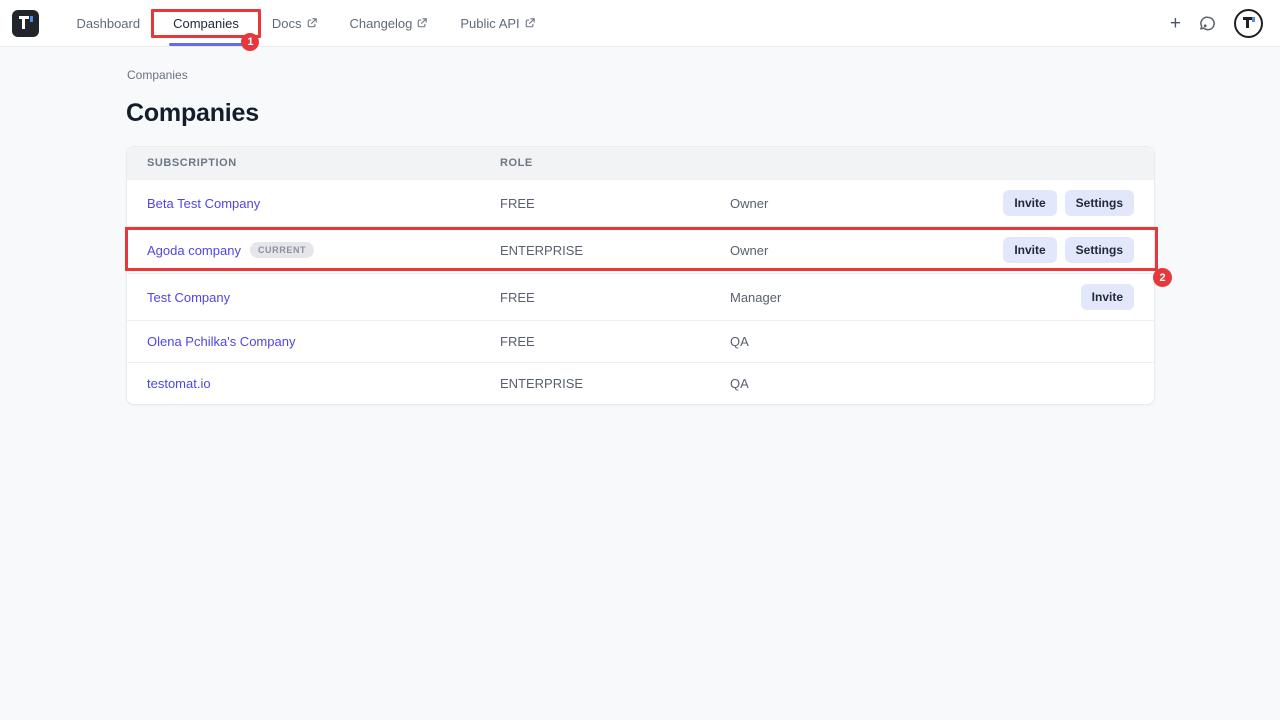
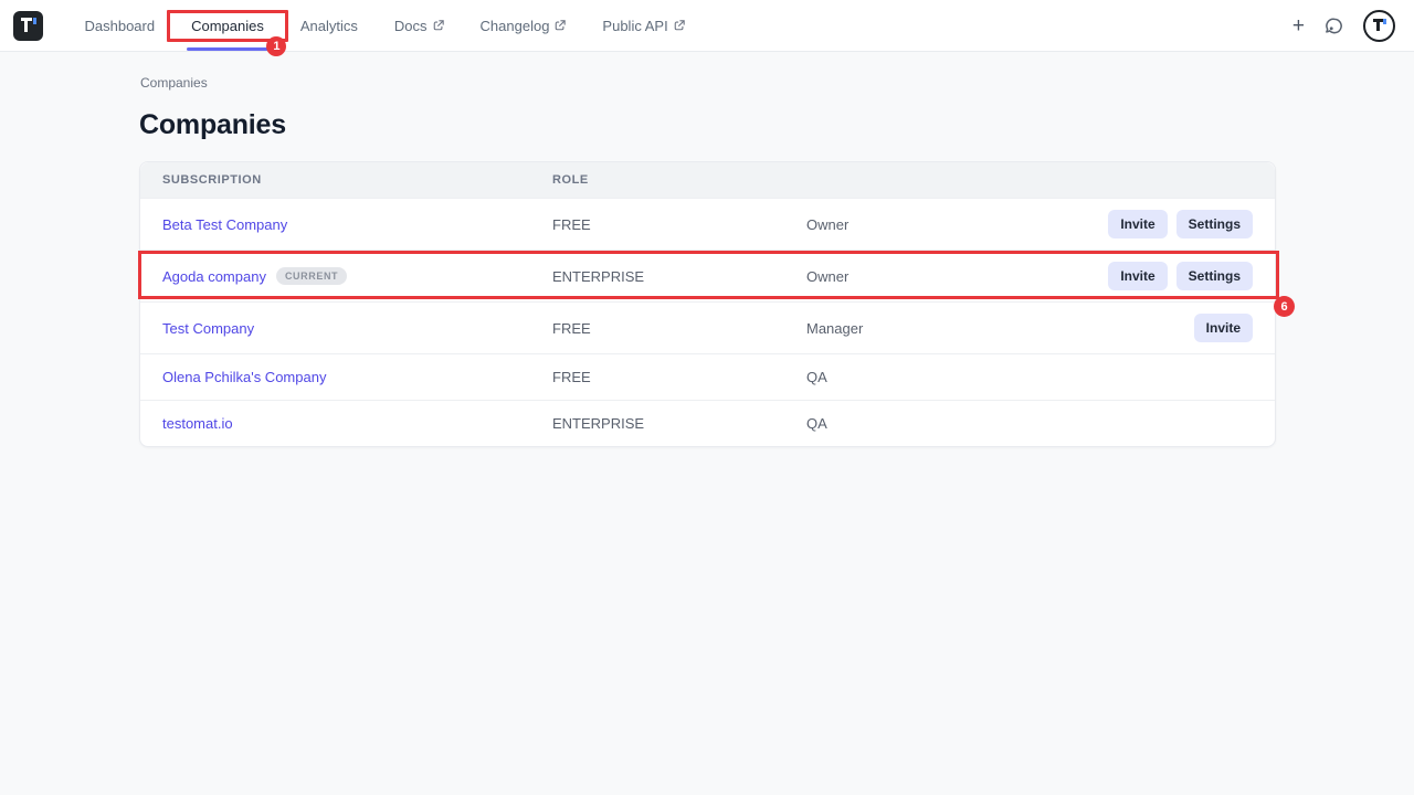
  Dashboard
  Companies
  1
+ Analytics
  Docs
  Changelog
  Public API
  +
  Companies
  Companies
  SUBSCRIPTION
  ROLE
  Beta Test Company
  FREE
  Owner
  Invite
  Settings
  Agoda company
  CURRENT
  ENTERPRISE
  Owner
  Invite
  Settings
  Test Company
  FREE
  Manager
  Invite
  Olena Pchilka's Company
  FREE
  QA
  testomat.io
  ENTERPRISE
  QA
- 2
+ 6
